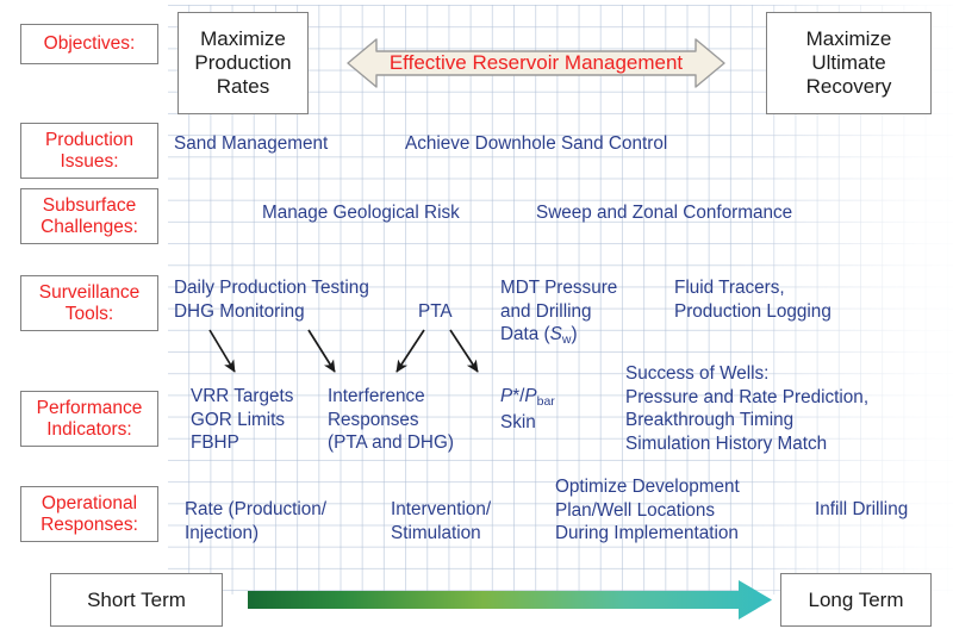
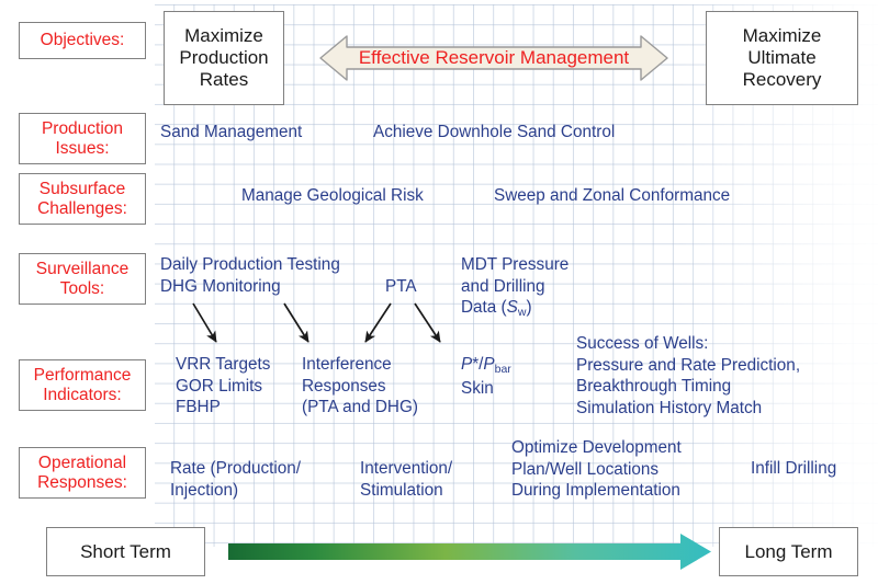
  Effective Reservoir Management
  Objectives:
  Production
  Issues:
  Subsurface
  Challenges:
  Surveillance
  Tools:
  Performance
  Indicators:
  Operational
  Responses:
  Maximize
  Production
  Rates
  Maximize
  Ultimate
  Recovery
  Sand Management
  Achieve Downhole Sand Control
  Manage Geological Risk
  Sweep and Zonal Conformance
  Daily Production Testing
  DHG Monitoring
  PTA
  MDT Pressure
  and Drilling
  Data (Sw)
- Fluid Tracers,
- Production Logging
  VRR Targets
  GOR Limits
  FBHP
  Interference
  Responses
  (PTA and DHG)
  P*/Pbar
  Skin
  Success of Wells:
  Pressure and Rate Prediction,
  Breakthrough Timing
  Simulation History Match
  Rate (Production/
  Injection)
  Intervention/
  Stimulation
  Optimize Development
  Plan/Well Locations
  During Implementation
  Infill Drilling
  Short Term
  Long Term
